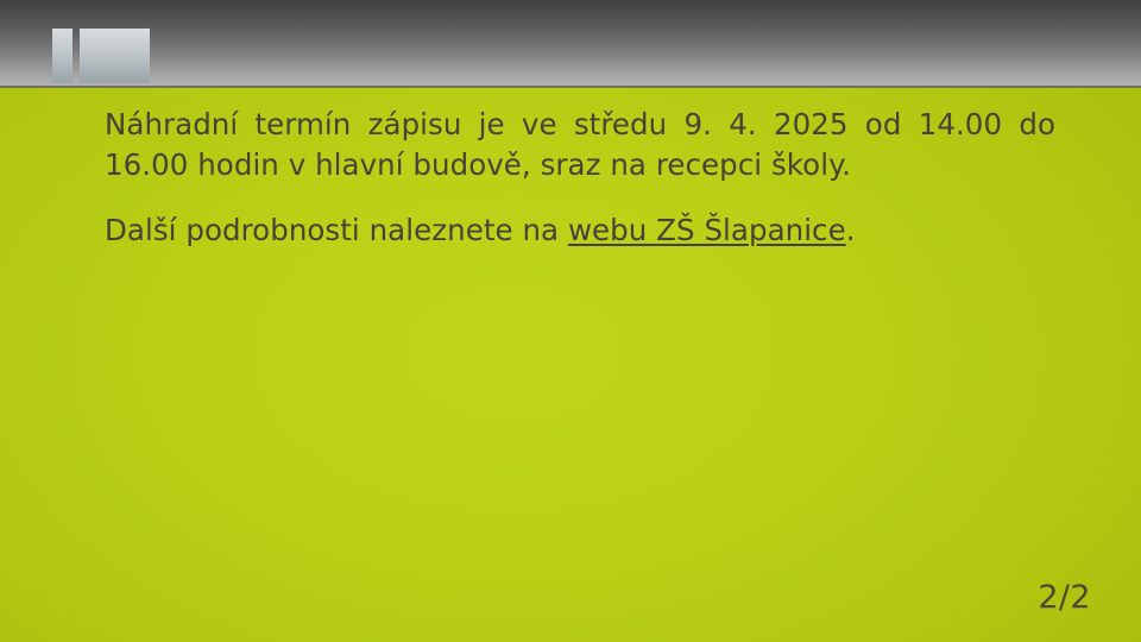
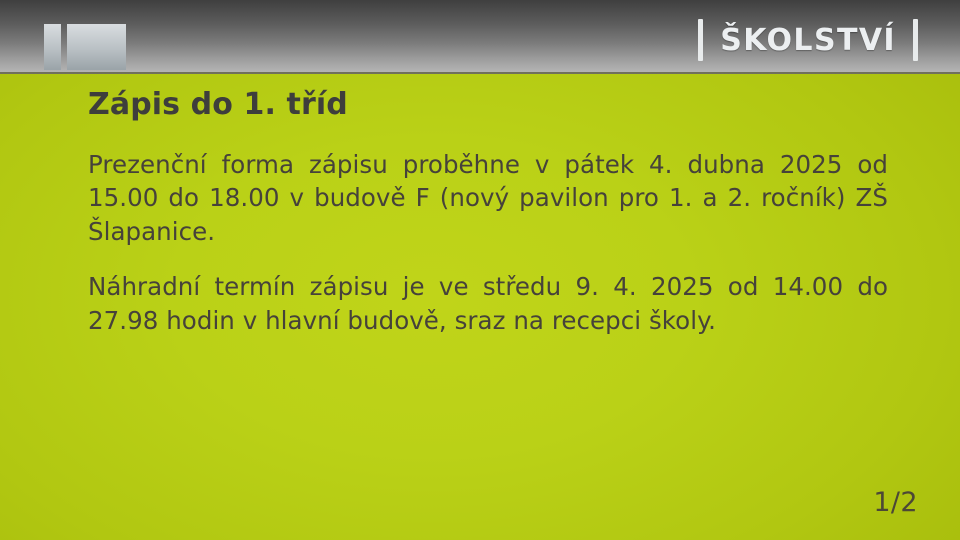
+ ŠKOLSTVÍ
+ Zápis do 1. tříd
+ Prezenční forma zápisu proběhne v pátek 4. dubna 2025 od 15.00 do 18.00 v budově F (nový pavilon pro 1. a 2. ročník) ZŠ Šlapanice.
- Náhradní termín zápisu je ve středu 9. 4. 2025 od 14.00 do 16.00 hodin v hlavní budově, sraz na recepci školy.
+ Náhradní termín zápisu je ve středu 9. 4. 2025 od 14.00 do 27.98 hodin v hlavní budově, sraz na recepci školy.
- Další podrobnosti naleznete na webu ZŠ Šlapanice.
- 2/2
+ 1/2
